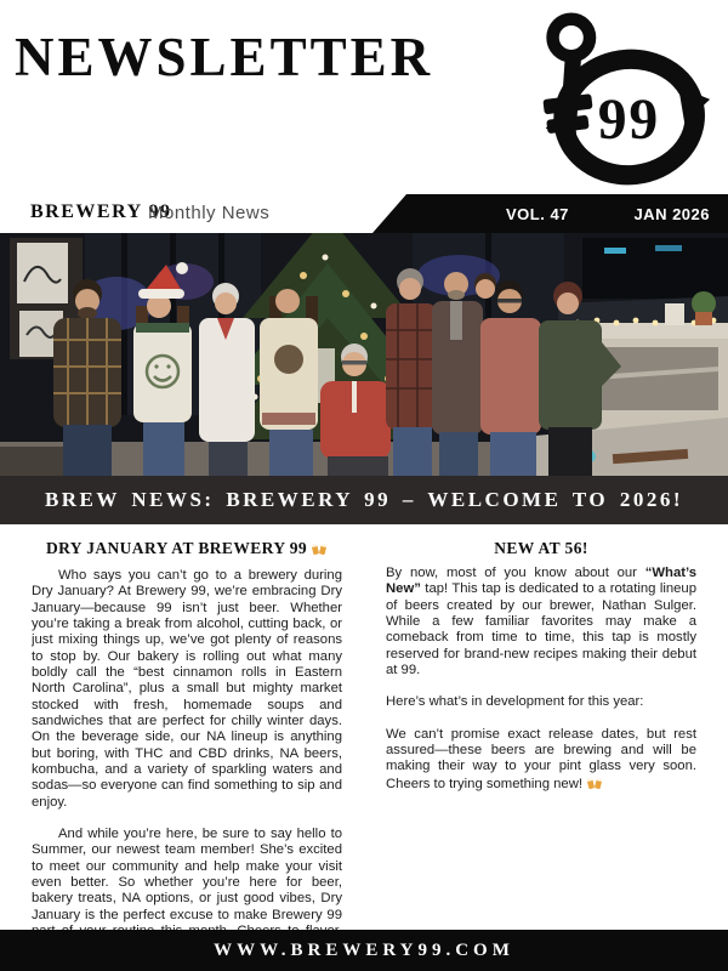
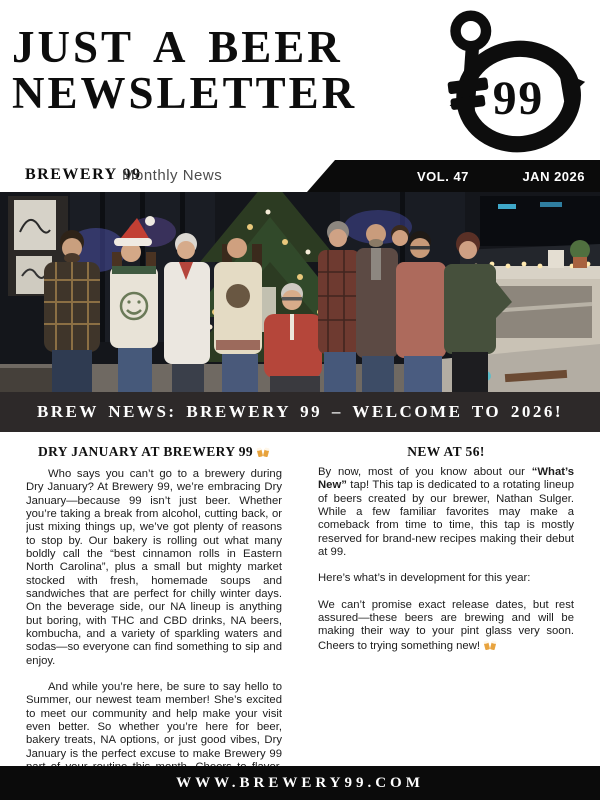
+ JUST A BEER
  NEWSLETTER
  99
  BREWERY 99
  Monthly News
  VOL. 47
  JAN 2026
  BREW NEWS: BREWERY 99 – WELCOME TO 2026!
  DRY JANUARY AT BREWERY 99
  Who says you can’t go to a brewery during Dry January? At Brewery 99, we’re embracing Dry January—because 99 isn’t just beer. Whether you’re taking a break from alcohol, cutting back, or just mixing things up, we’ve got plenty of reasons to stop by. Our bakery is rolling out what many boldly call the “best cinnamon rolls in Eastern North Carolina”, plus a small but mighty market stocked with fresh, homemade soups and sandwiches that are perfect for chilly winter days. On the beverage side, our NA lineup is anything but boring, with THC and CBD drinks, NA beers, kombucha, and a variety of sparkling waters and sodas—so everyone can find something to sip and enjoy.
  And while you’re here, be sure to say hello to Summer, our newest team member! She’s excited to meet our community and help make your visit even better. So whether you’re here for beer, bakery treats, NA options, or just good vibes, Dry January is the perfect excuse to make Brewery 99
  NEW AT 56!
  By now, most of you know about our “What’s New” tap! This tap is dedicated to a rotating lineup of beers created by our brewer, Nathan Sulger. While a few familiar favorites may make a comeback from time to time, this tap is mostly reserved for brand-new recipes making their debut at 99.
  Here’s what’s in development for this year:
  We can’t promise exact release dates, but rest assured—these beers are brewing and will be making their way to your pint glass very soon. Cheers to trying something new!
  WWW.BREWERY99.COM
